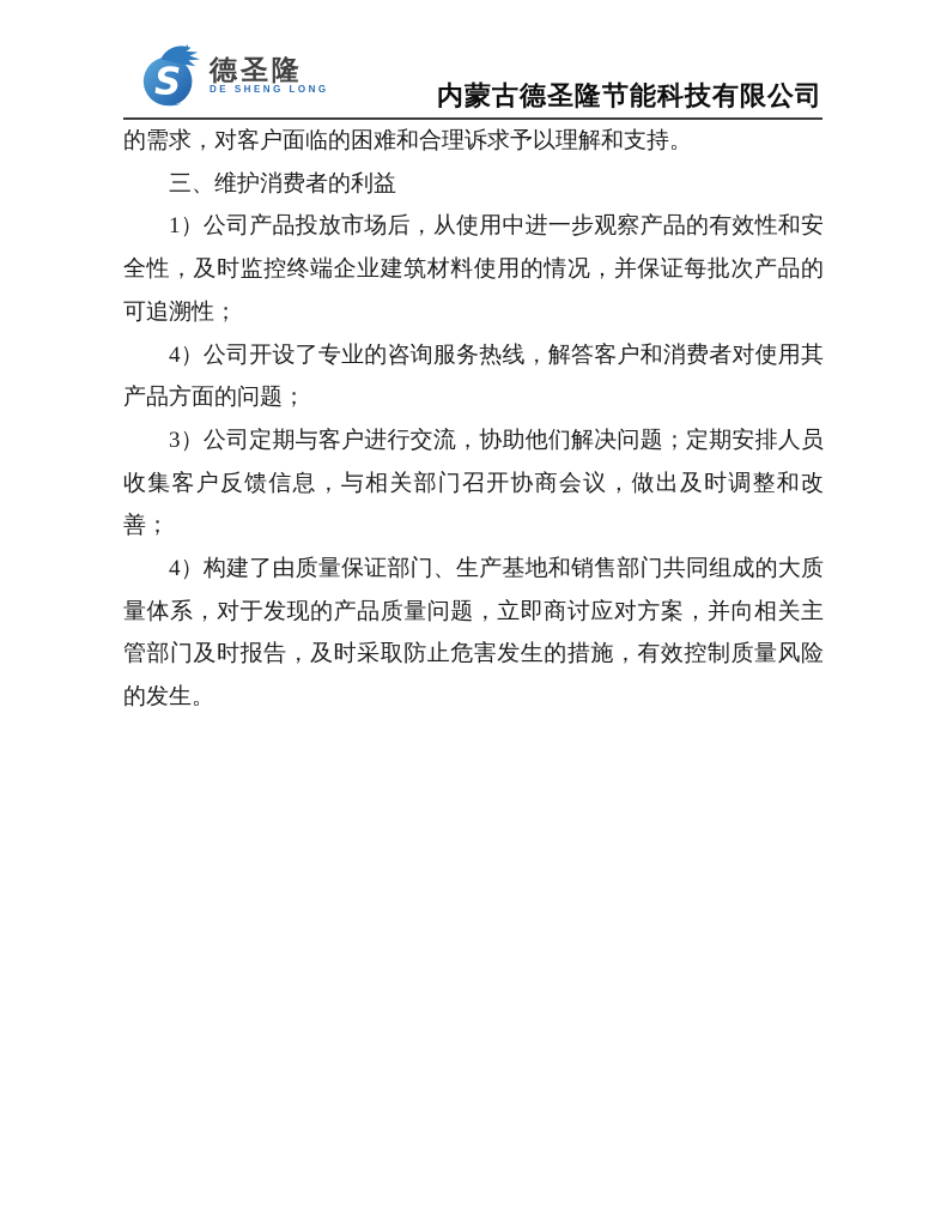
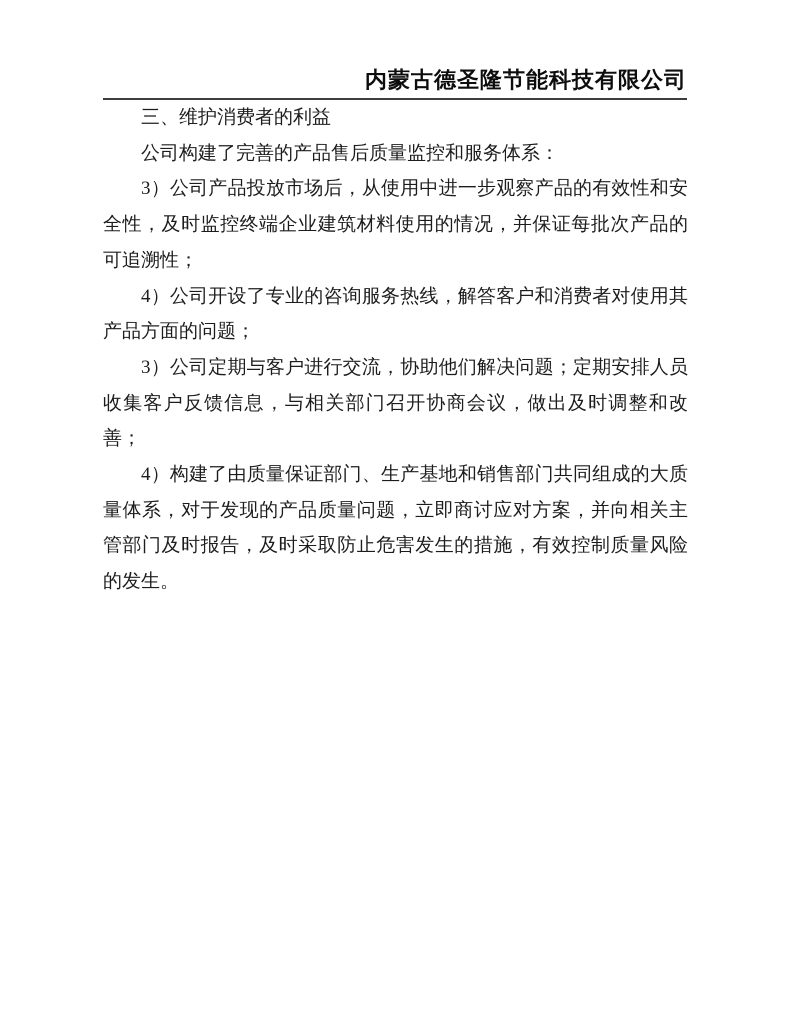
- S
- 德圣隆
- DE SHENG LONG
  内蒙古德圣隆节能科技有限公司
- 的需求，对客户面临的困难和合理诉求予以理解和支持。
  三、维护消费者的利益
+ 公司构建了完善的产品售后质量监控和服务体系：
- 1）公司产品投放市场后，从使用中进一步观察产品的有效性和安全性，及时监控终端企业建筑材料使用的情况，并保证每批次产品的可追溯性；
+ 3）公司产品投放市场后，从使用中进一步观察产品的有效性和安全性，及时监控终端企业建筑材料使用的情况，并保证每批次产品的可追溯性；
  4）公司开设了专业的咨询服务热线，解答客户和消费者对使用其产品方面的问题；
  3）公司定期与客户进行交流，协助他们解决问题；定期安排人员收集客户反馈信息，与相关部门召开协商会议，做出及时调整和改善；
  4）构建了由质量保证部门、生产基地和销售部门共同组成的大质量体系，对于发现的产品质量问题，立即商讨应对方案，并向相关主管部门及时报告，及时采取防止危害发生的措施，有效控制质量风险的发生。
